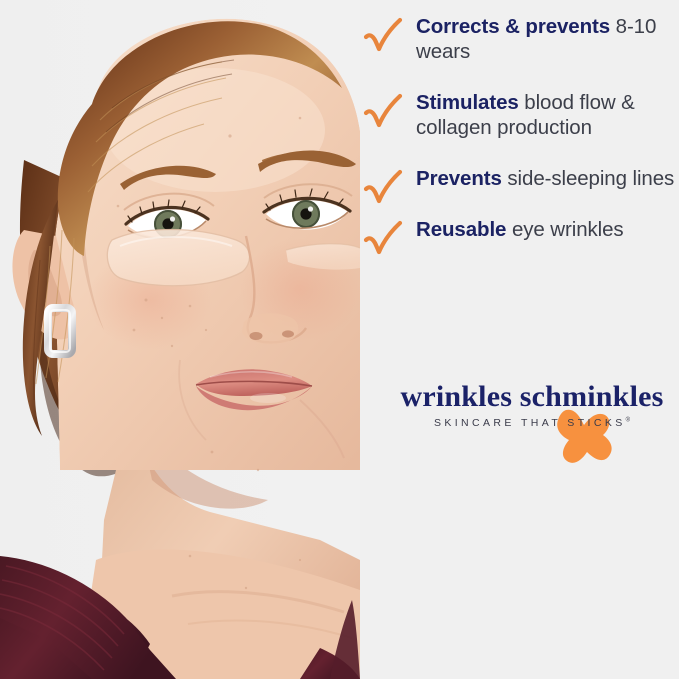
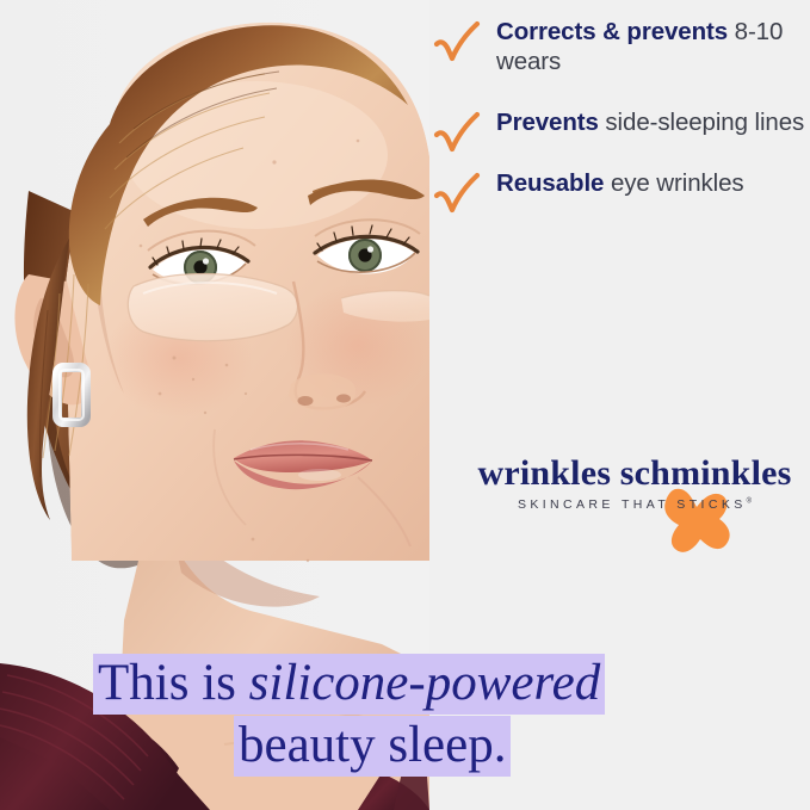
  Corrects & prevents 8-10 wears
- Stimulates blood flow & collagen production
  Prevents side-sleeping lines
  Reusable eye wrinkles
  wrinkles schminkles
  SKINCARE THAT STICKS
+ This is silicone-powered
+ beauty sleep.
